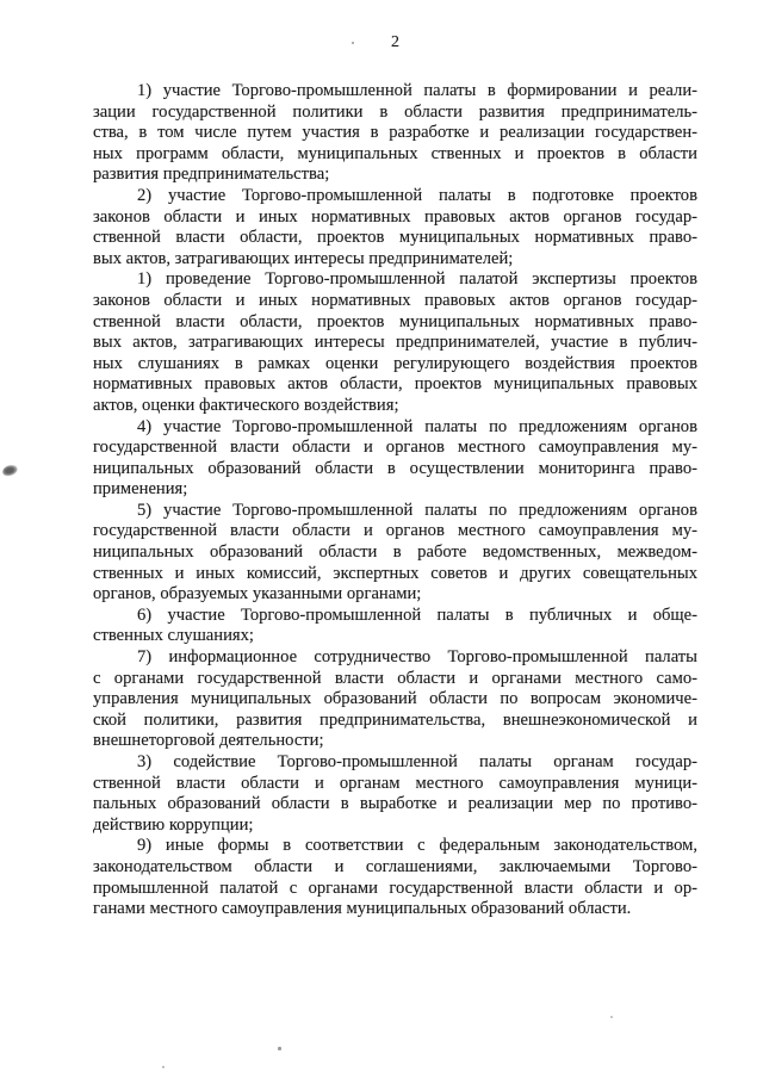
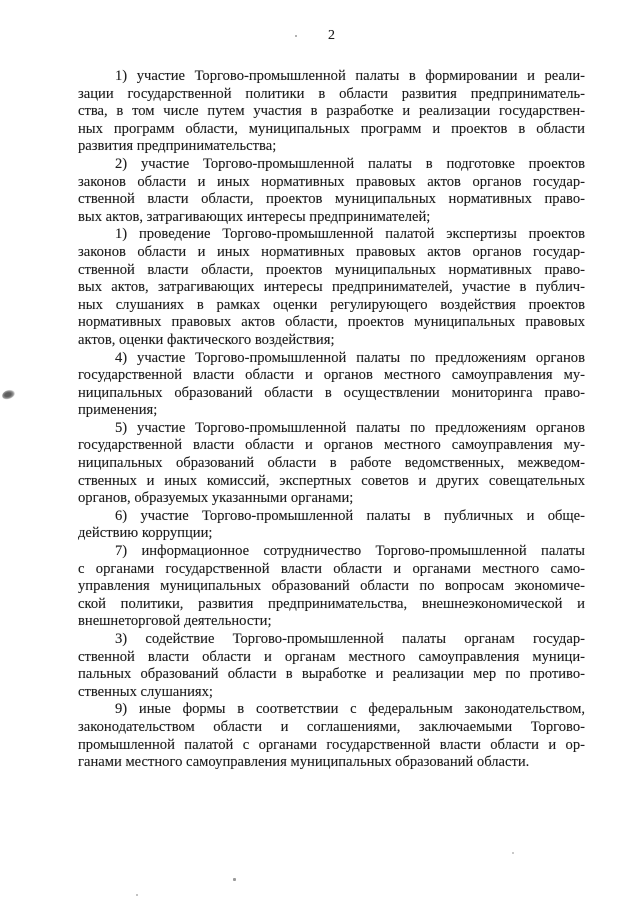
  2
  1) участие Торгово-промышленной палаты в формировании и реали-
  зации государственной политики в области развития предприниматель-
  ства, в том числе путем участия в разработке и реализации государствен-
- ных программ области, муниципальных ственных и проектов в области
+ ных программ области, муниципальных программ и проектов в области
  развития предпринимательства;
  2) участие Торгово-промышленной палаты в подготовке проектов
  законов области и иных нормативных правовых актов органов государ-
  ственной власти области, проектов муниципальных нормативных право-
  вых актов, затрагивающих интересы предпринимателей;
  1) проведение Торгово-промышленной палатой экспертизы проектов
  законов области и иных нормативных правовых актов органов государ-
  ственной власти области, проектов муниципальных нормативных право-
  вых актов, затрагивающих интересы предпринимателей, участие в публич-
  ных слушаниях в рамках оценки регулирующего воздействия проектов
  нормативных правовых актов области, проектов муниципальных правовых
  актов, оценки фактического воздействия;
  4) участие Торгово-промышленной палаты по предложениям органов
  государственной власти области и органов местного самоуправления му-
  ниципальных образований области в осуществлении мониторинга право-
  применения;
  5) участие Торгово-промышленной палаты по предложениям органов
  государственной власти области и органов местного самоуправления му-
  ниципальных образований области в работе ведомственных, межведом-
  ственных и иных комиссий, экспертных советов и других совещательных
  органов, образуемых указанными органами;
  6) участие Торгово-промышленной палаты в публичных и обще-
- ственных слушаниях;
+ действию коррупции;
  7) информационное сотрудничество Торгово-промышленной палаты
  с органами государственной власти области и органами местного само-
  управления муниципальных образований области по вопросам экономиче-
  ской политики, развития предпринимательства, внешнеэкономической и
  внешнеторговой деятельности;
  3) содействие Торгово-промышленной палаты органам государ-
  ственной власти области и органам местного самоуправления муници-
  пальных образований области в выработке и реализации мер по противо-
- действию коррупции;
+ ственных слушаниях;
  9) иные формы в соответствии с федеральным законодательством,
  законодательством области и соглашениями, заключаемыми Торгово-
  промышленной палатой с органами государственной власти области и ор-
  ганами местного самоуправления муниципальных образований области.
